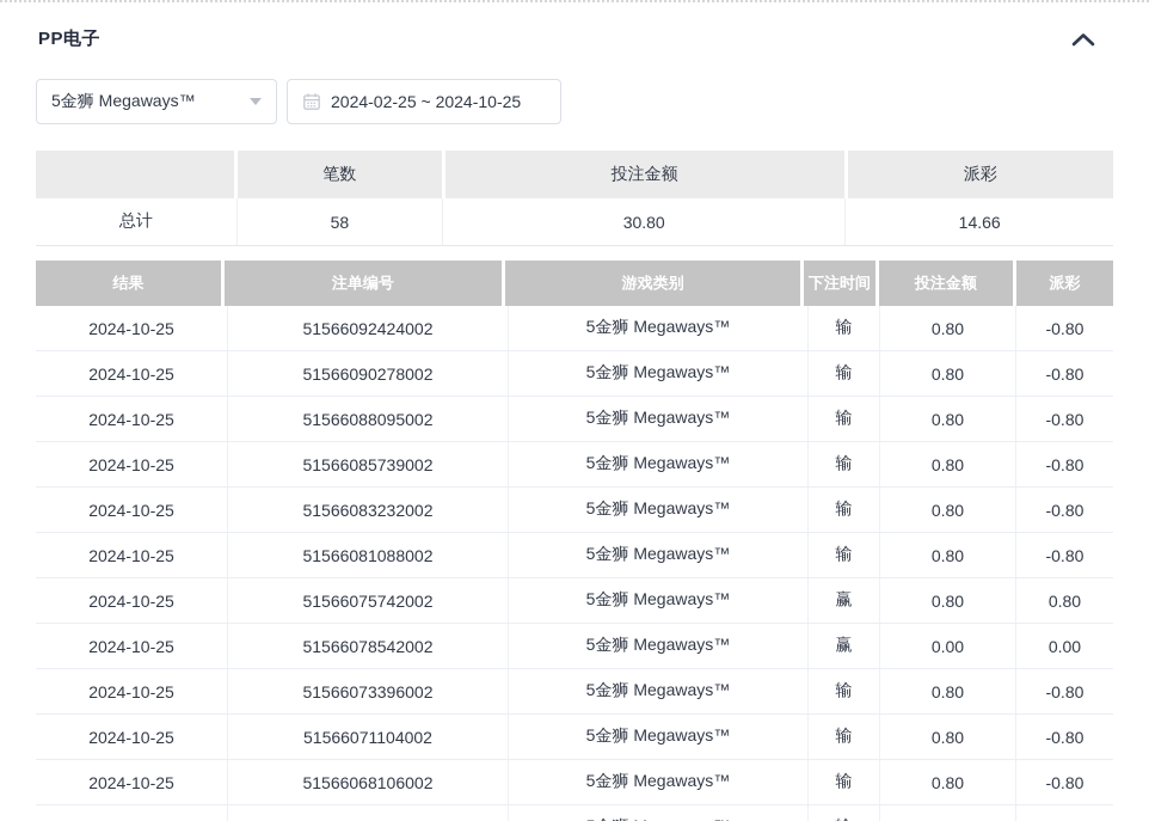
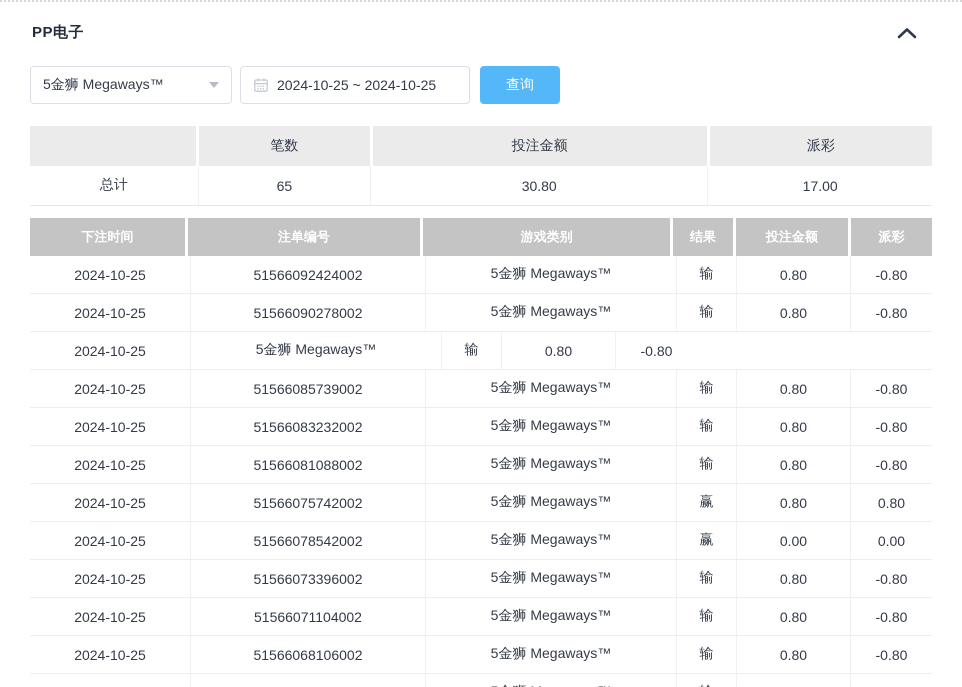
  PP电子
  5金狮 Megaways™
- 2024-02-25 ~ 2024-10-25
+ 2024-10-25 ~ 2024-10-25
+ 查询
  笔数
  投注金额
  派彩
  总计
- 58
+ 65
  30.80
- 14.66
+ 17.00
- 结果
+ 下注时间
  注单编号
  游戏类别
- 下注时间
+ 结果
  投注金额
  派彩
  2024-10-25
  51566092424002
  5金狮 Megaways™
  输
  0.80
  -0.80
  2024-10-25
  51566090278002
  5金狮 Megaways™
  输
  0.80
  -0.80
  2024-10-25
- 51566088095002
  5金狮 Megaways™
  输
  0.80
  -0.80
  2024-10-25
  51566085739002
  5金狮 Megaways™
  输
  0.80
  -0.80
  2024-10-25
  51566083232002
  5金狮 Megaways™
  输
  0.80
  -0.80
  2024-10-25
  51566081088002
  5金狮 Megaways™
  输
  0.80
  -0.80
  2024-10-25
  51566075742002
  5金狮 Megaways™
  赢
  0.80
  0.80
  2024-10-25
  51566078542002
  5金狮 Megaways™
  赢
  0.00
  0.00
  2024-10-25
  51566073396002
  5金狮 Megaways™
  输
  0.80
  -0.80
  2024-10-25
  51566071104002
  5金狮 Megaways™
  输
  0.80
  -0.80
  2024-10-25
  51566068106002
  5金狮 Megaways™
  输
  0.80
  -0.80
